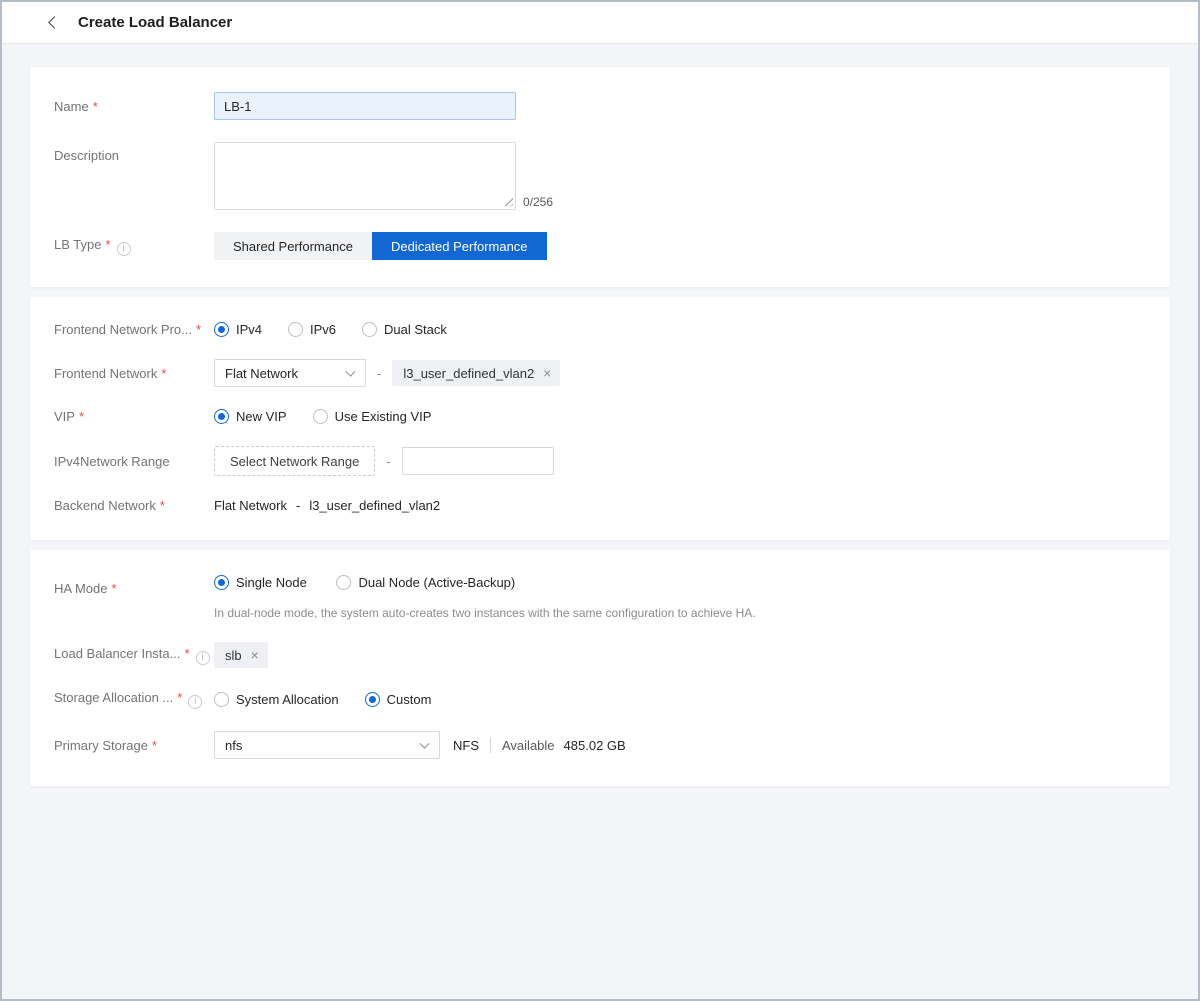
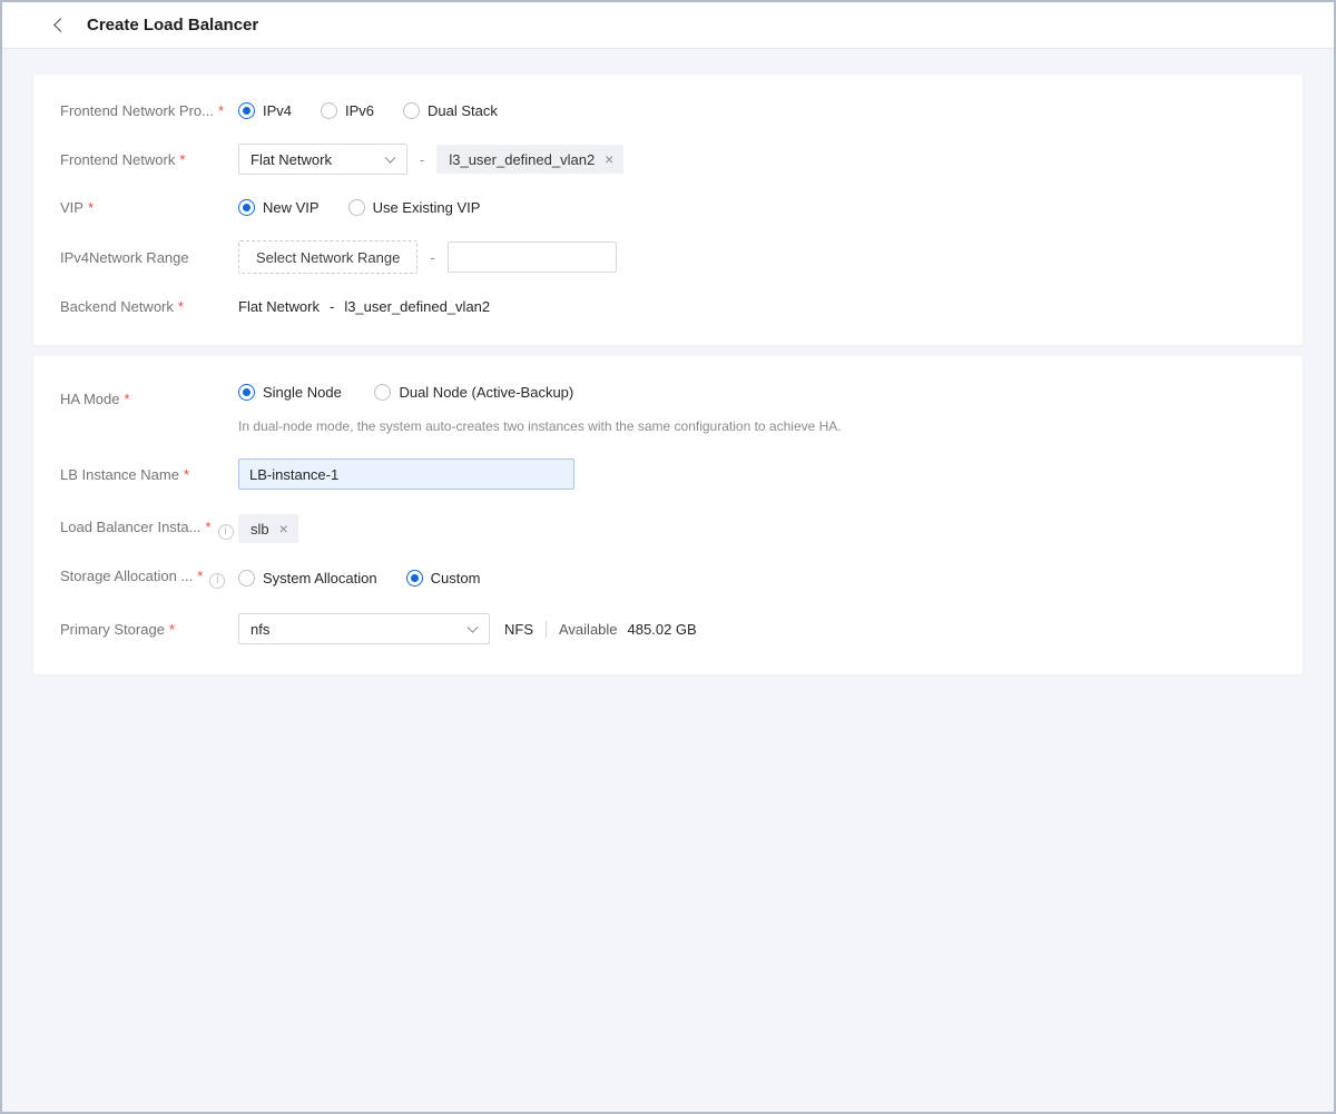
  Create Load Balancer
- Name *
- LB-1
- Description
- 0/256
- LB Type *
- Shared Performance
- Dedicated Performance
  Frontend Network Pro... *
  IPv4
  IPv6
  Dual Stack
  Frontend Network *
  Flat Network
  -
  l3_user_defined_vlan2
  ×
  VIP *
  New VIP
  Use Existing VIP
  IPv4Network Range
  Select Network Range
  -
  Backend Network *
  Flat Network
  -
  l3_user_defined_vlan2
  HA Mode *
  Single Node
  Dual Node (Active-Backup)
  In dual-node mode, the system auto-creates two instances with the same configuration to achieve HA.
+ LB Instance Name *
+ LB-instance-1
  Load Balancer Insta... *
  slb
  ×
  Storage Allocation ... *
  System Allocation
  Custom
  Primary Storage *
  nfs
  NFS
  Available
  485.02 GB
